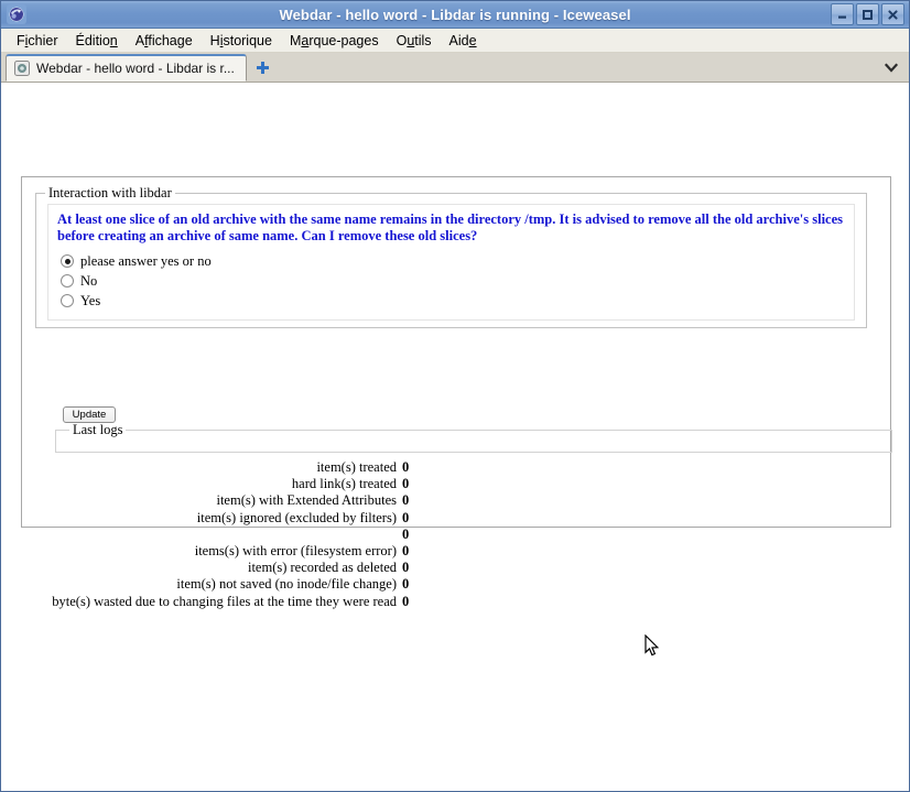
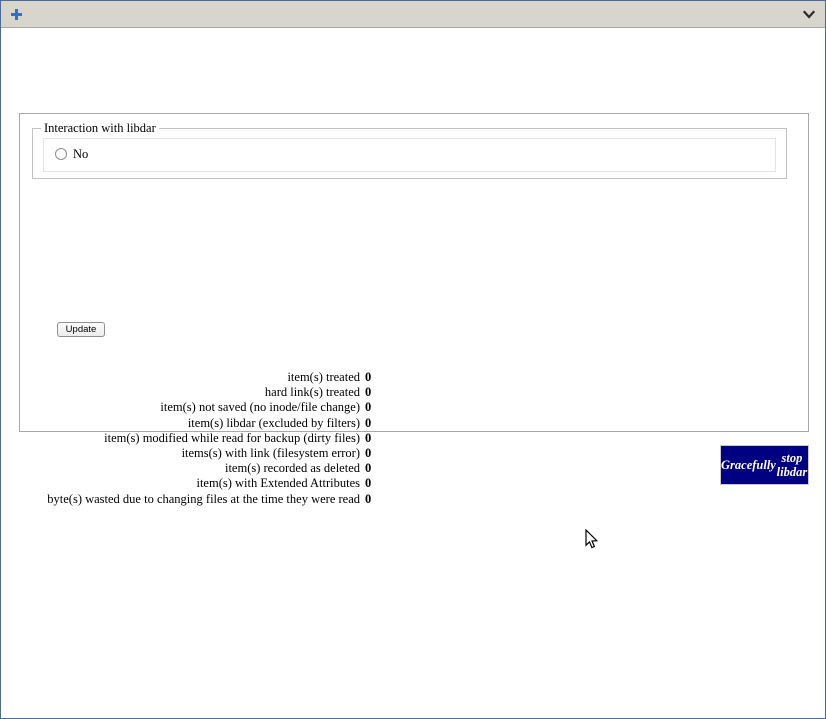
- Webdar - hello word - Libdar is running - Iceweasel
- Fichier
- Édition
- Affichage
- Historique
- Marque-pages
- Outils
- Aide
- Webdar - hello word - Libdar is r...
  Interaction with libdar
- At least one slice of an old archive with the same name remains in the directory /tmp. It is advised to remove all the old archive's slices before creating an archive of same name. Can I remove these old slices?
- please answer yes or no
  No
- Yes
  Update
- Last logs
  item(s) treated
  0
  hard link(s) treated
  0
- item(s) with Extended Attributes
+ item(s) not saved (no inode/file change)
  0
- item(s) ignored (excluded by filters)
+ item(s) libdar (excluded by filters)
  0
+ item(s) modified while read for backup (dirty files)
  0
- items(s) with error (filesystem error)
+ items(s) with link (filesystem error)
  0
  item(s) recorded as deleted
  0
- item(s) not saved (no inode/file change)
+ item(s) with Extended Attributes
  0
  byte(s) wasted due to changing files at the time they were read
  0
+ Gracefully
+ stop libdar
